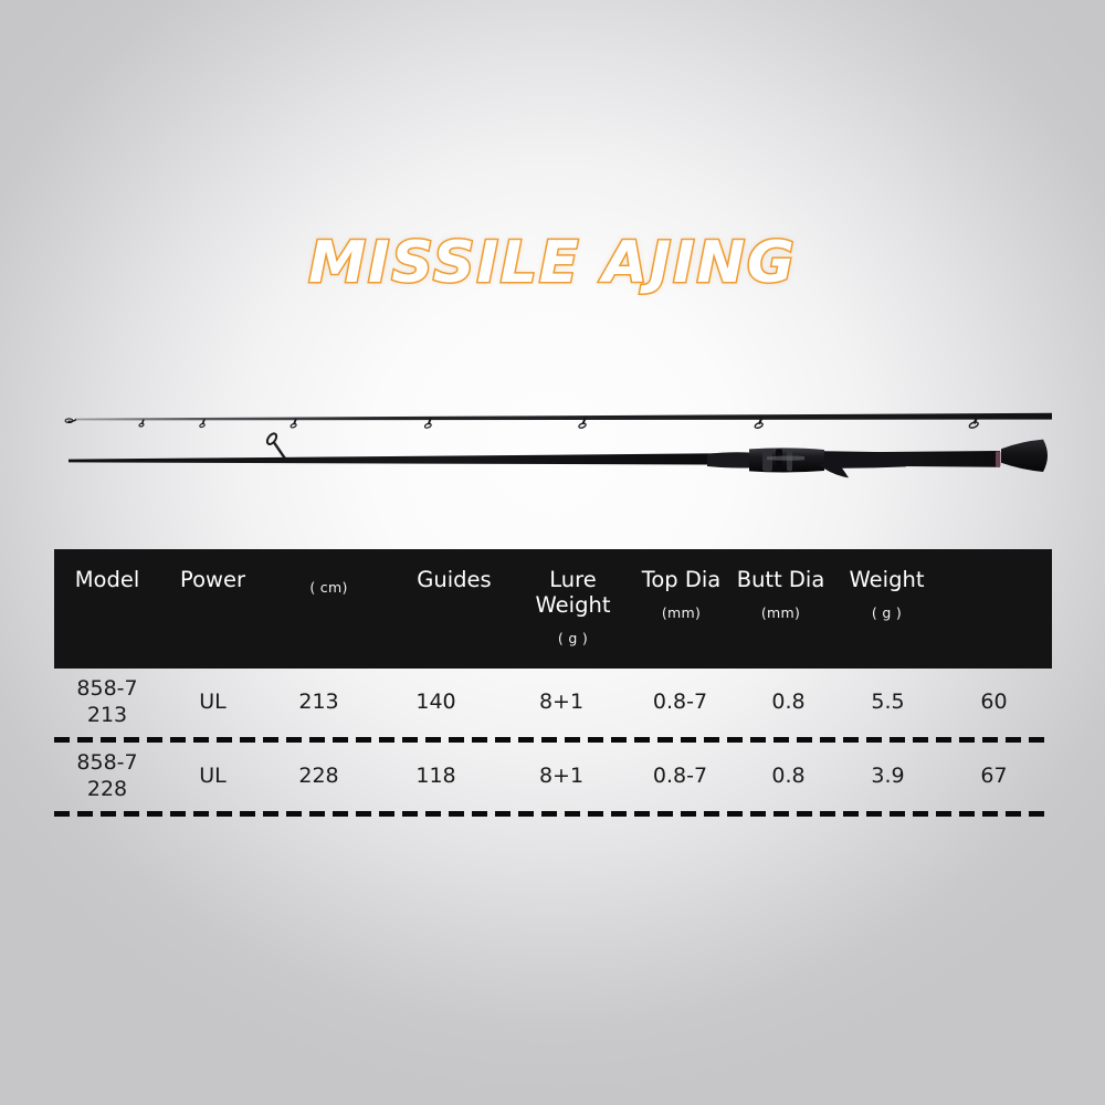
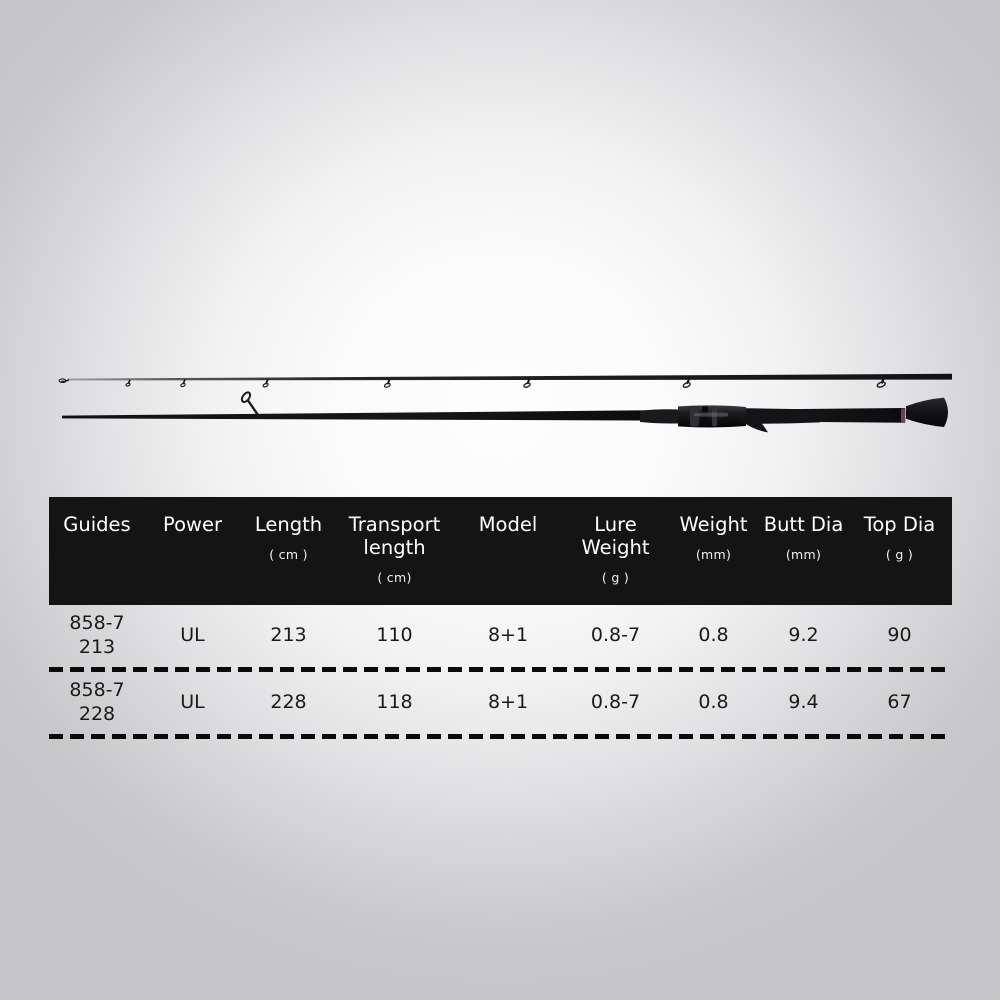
- MISSILE AJING
- Model
+ Guides
  Power
+ Length
+ ( cm )
+ Transport length
  ( cm)
- Guides
+ Model
  Lure Weight
  ( g )
- Top Dia
+ Weight
  (mm)
  Butt Dia
  (mm)
- Weight
+ Top Dia
  ( g )
  858-7
  213
  UL
  213
- 140
+ 110
  8+1
  0.8-7
  0.8
- 5.5
+ 9.2
- 60
+ 90
  858-7
  228
  UL
  228
  118
  8+1
  0.8-7
  0.8
- 3.9
+ 9.4
  67
